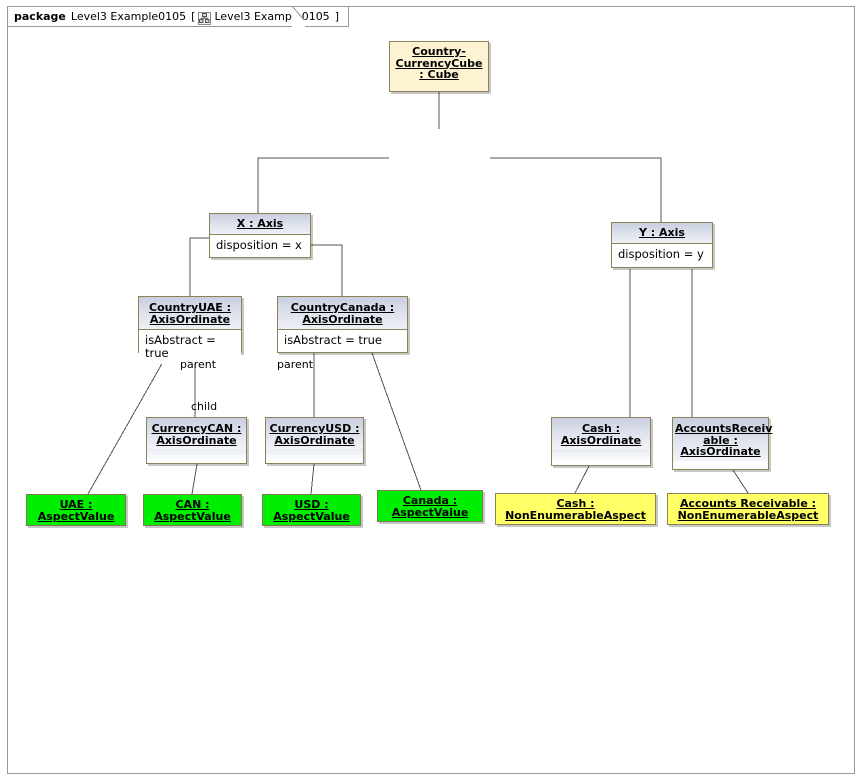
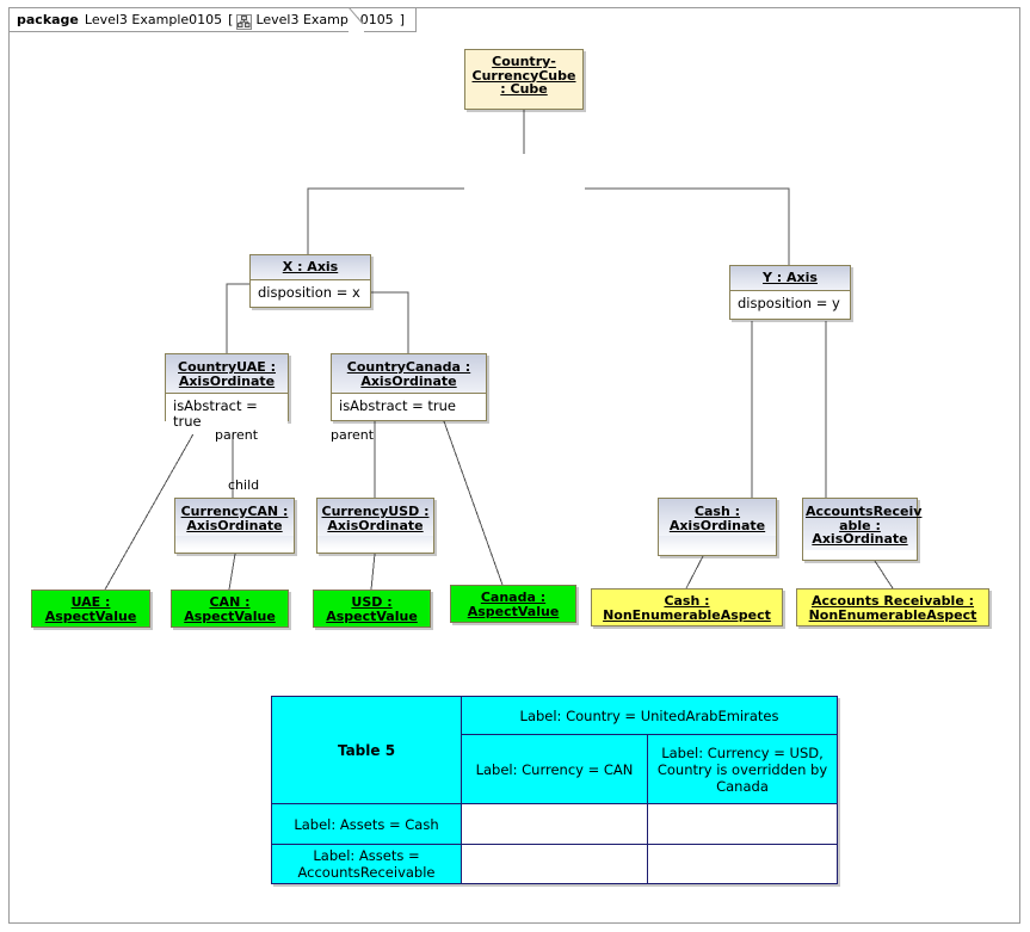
  package
  Level3 Example0105
  [
  Level3 Examp0105
  ]
  Country-
  CurrencyCube
  : Cube
  X : Axis
  disposition = x
  Y : Axis
  disposition = y
  CountryUAE :
  AxisOrdinate
  isAbstract = true
  CountryCanada :
  AxisOrdinate
  isAbstract = true
  CurrencyCAN :
  AxisOrdinate
  CurrencyUSD :
  AxisOrdinate
  Cash :
  AxisOrdinate
  AccountsReceiv
  able :
  AxisOrdinate
  UAE :
  AspectValue
  CAN :
  AspectValue
  USD :
  AspectValue
  Canada :
  AspectValue
  Cash :
  NonEnumerableAspect
  Accounts Receivable :
  NonEnumerableAspect
  parent
  child
  parent
+ Table 5	Label: Country = UnitedArabEmirates
+ Label: Currency = CAN	Label: Currency = USD, Country is overridden by Canada
+ Label: Assets = Cash
+ Label: Assets = AccountsReceivable
